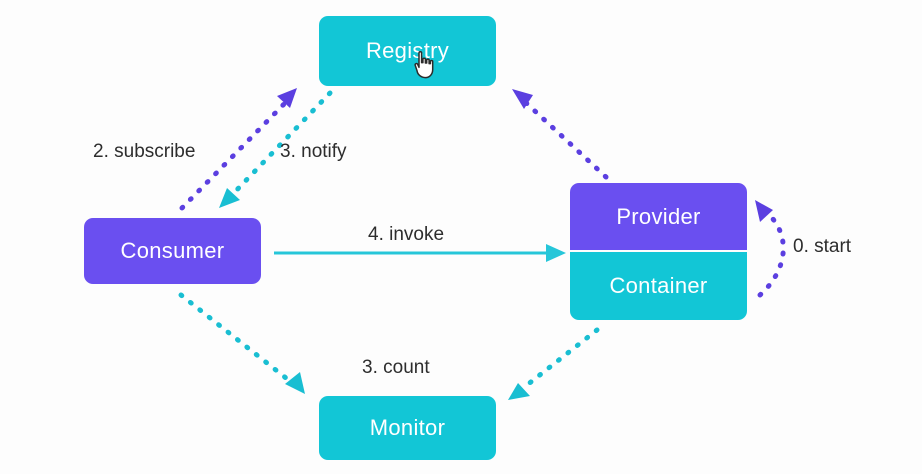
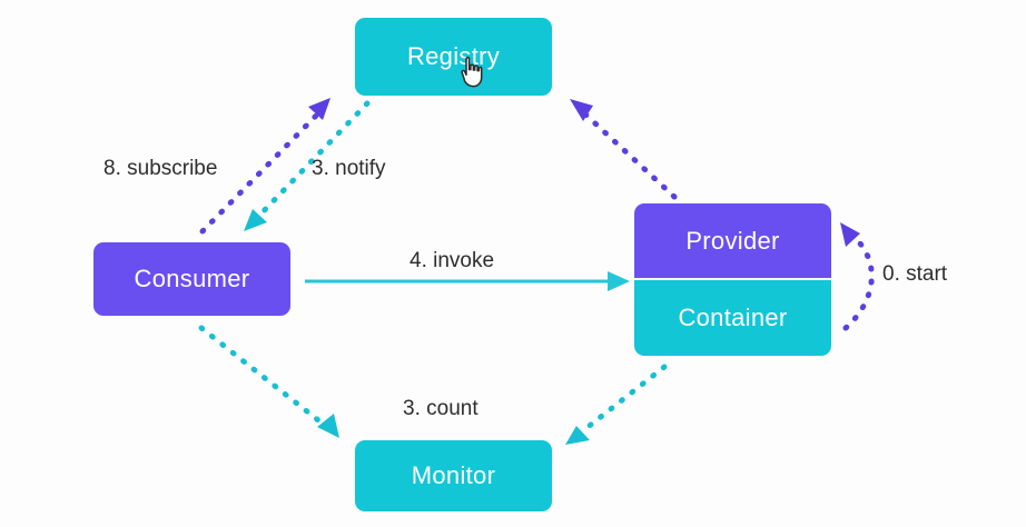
  Registry
  Consumer
  Provider
  Container
  Monitor
- 2. subscribe
+ 8. subscribe
  3. notify
  0. start
  4. invoke
  3. count
